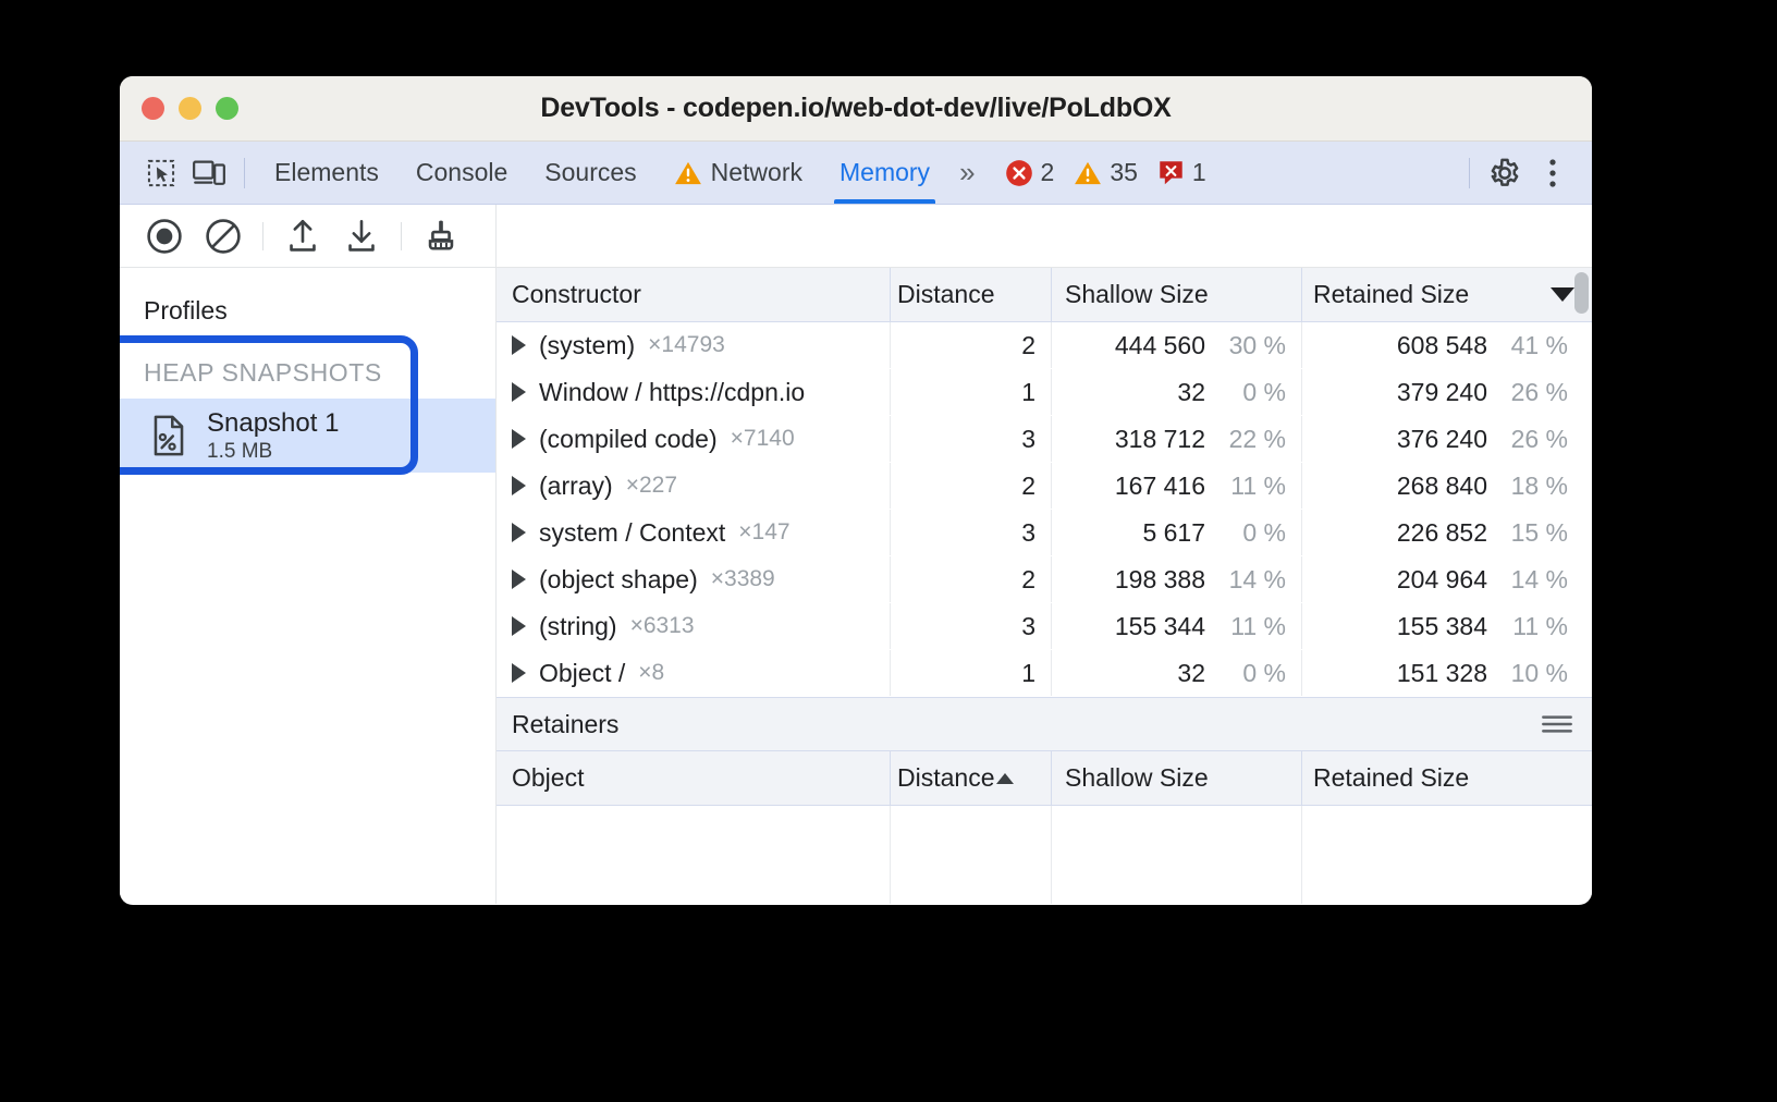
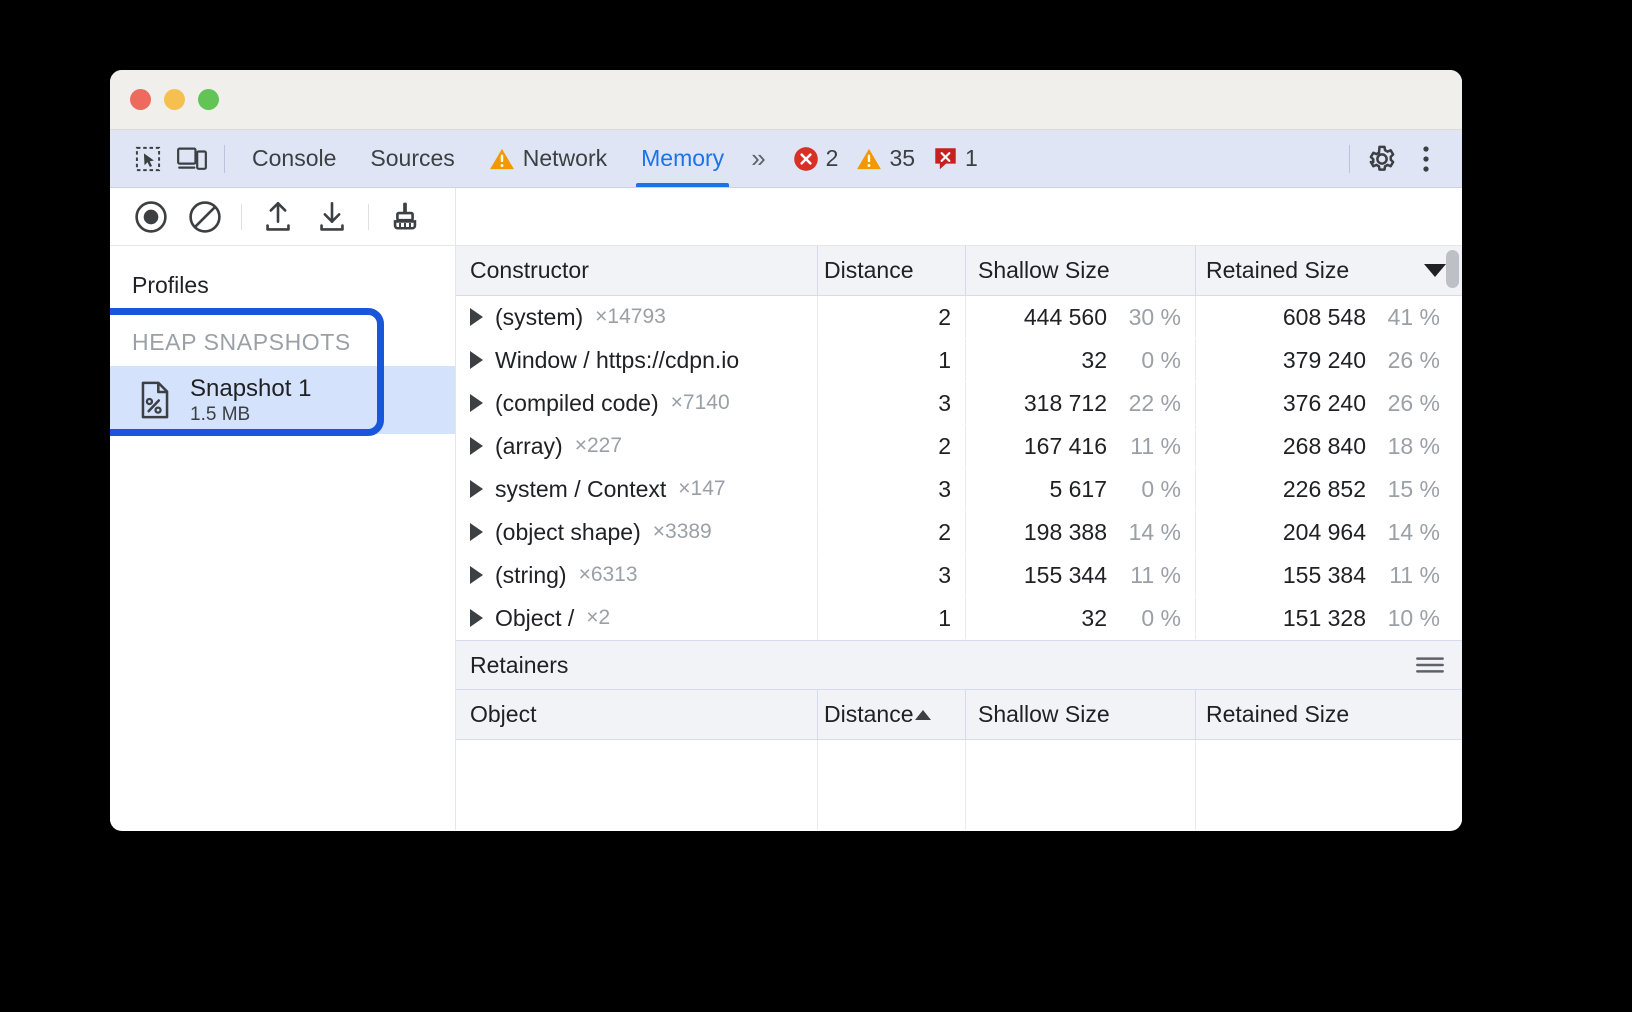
- DevTools - codepen.io/web-dot-dev/live/PoLdbOX
- Elements
  Console
  Sources
  Network
  Memory
  »
  2
  35
  1
  Profiles
  HEAP SNAPSHOTS
  Snapshot 1
  1.5 MB
  Constructor
  Distance
  Shallow Size
  Retained Size
  (system)
  ×14793
  2
  444 560
  30 %
  608 548
  41 %
  Window / https://cdpn.io
  1
  32
  0 %
  379 240
  26 %
  (compiled code)
  ×7140
  3
  318 712
  22 %
  376 240
  26 %
  (array)
  ×227
  2
  167 416
  11 %
  268 840
  18 %
  system / Context
  ×147
  3
  5 617
  0 %
  226 852
  15 %
  (object shape)
  ×3389
  2
  198 388
  14 %
  204 964
  14 %
  (string)
  ×6313
  3
  155 344
  11 %
  155 384
  11 %
  Object /
- ×8
+ ×2
  1
  32
  0 %
  151 328
  10 %
  Retainers
  Object
  Distance
  Shallow Size
  Retained Size
